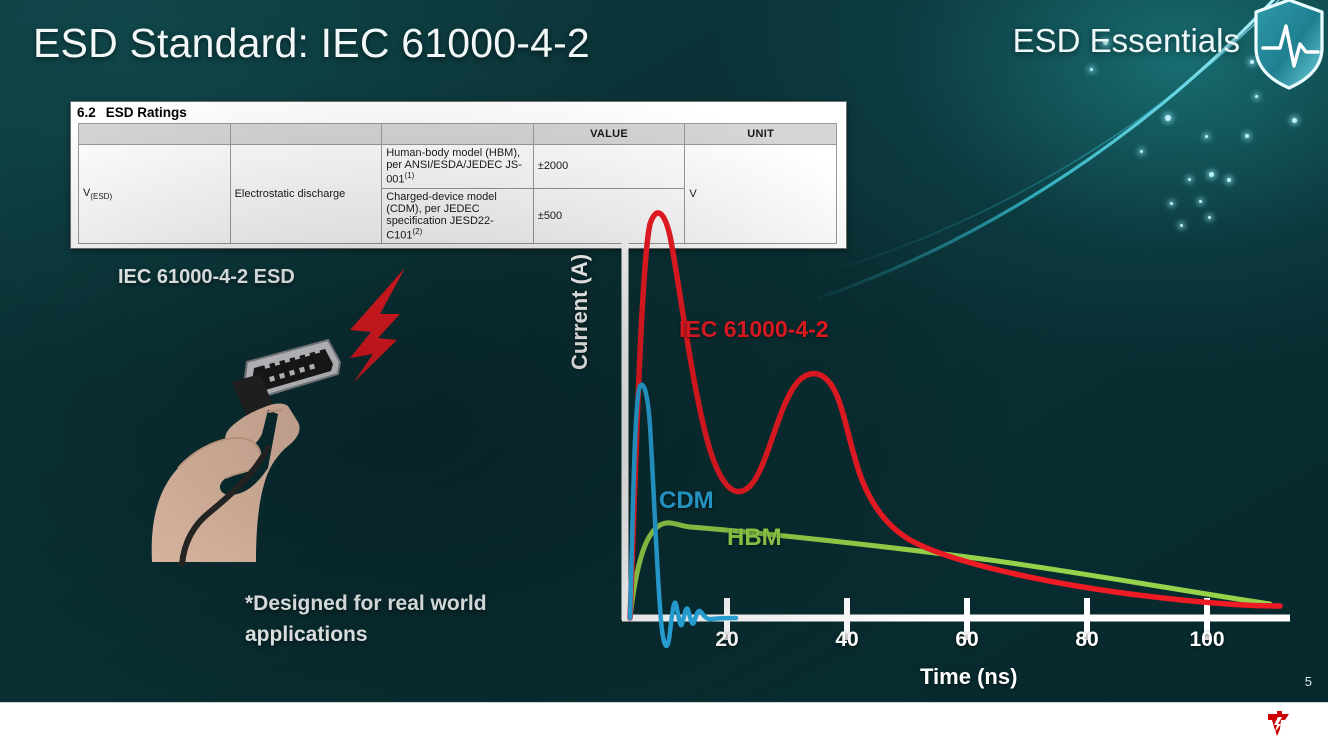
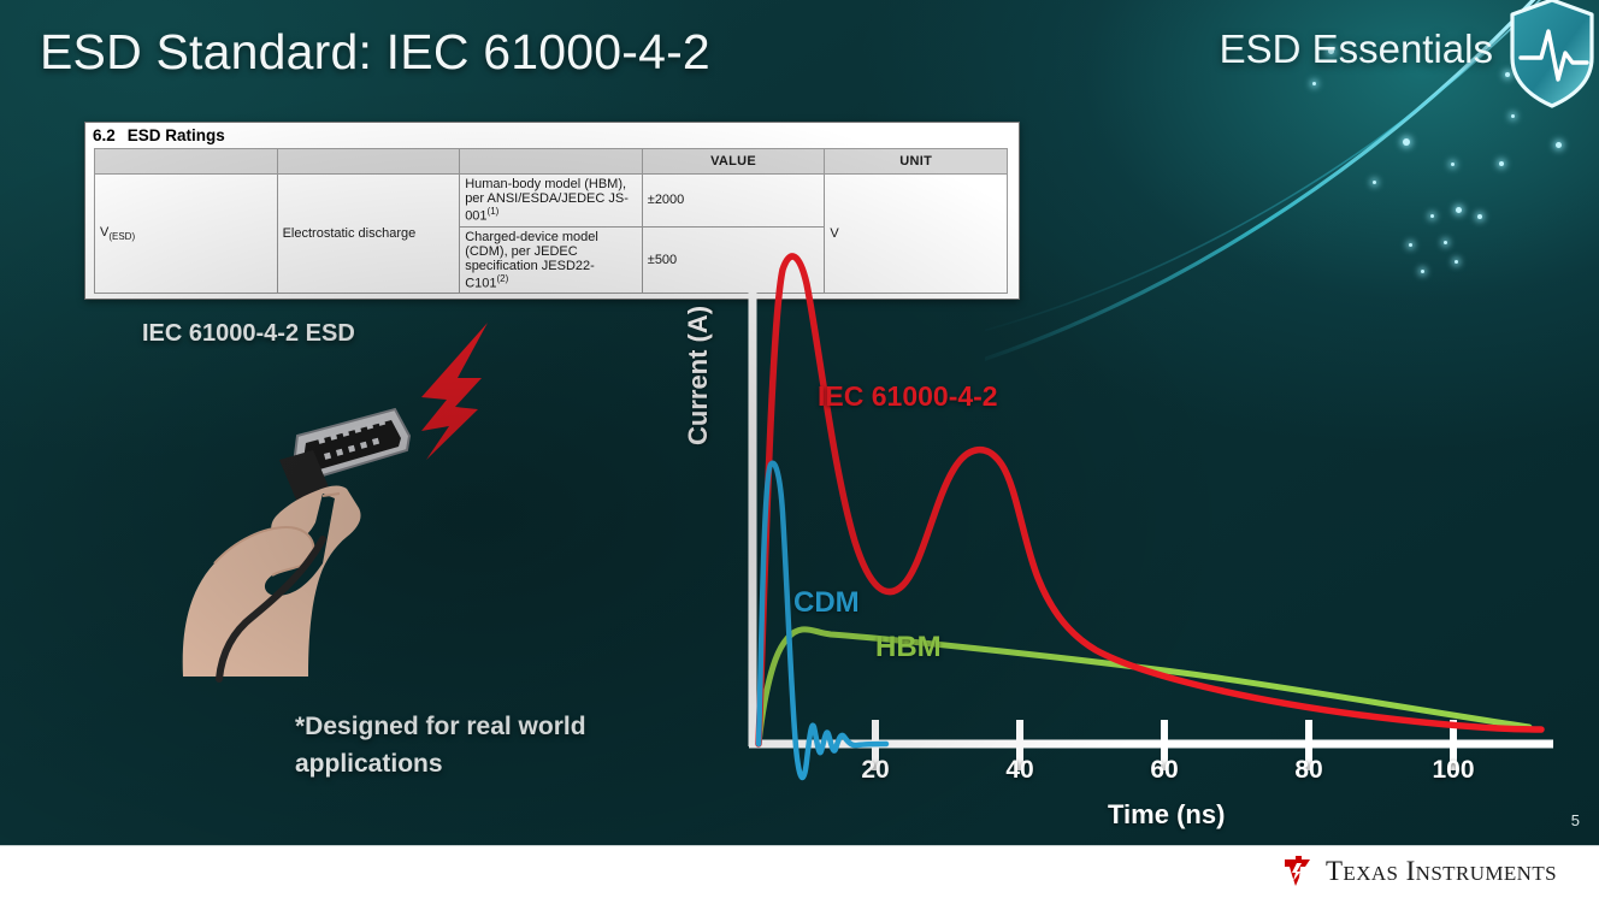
+ TEXAS INSTRUMENTS
